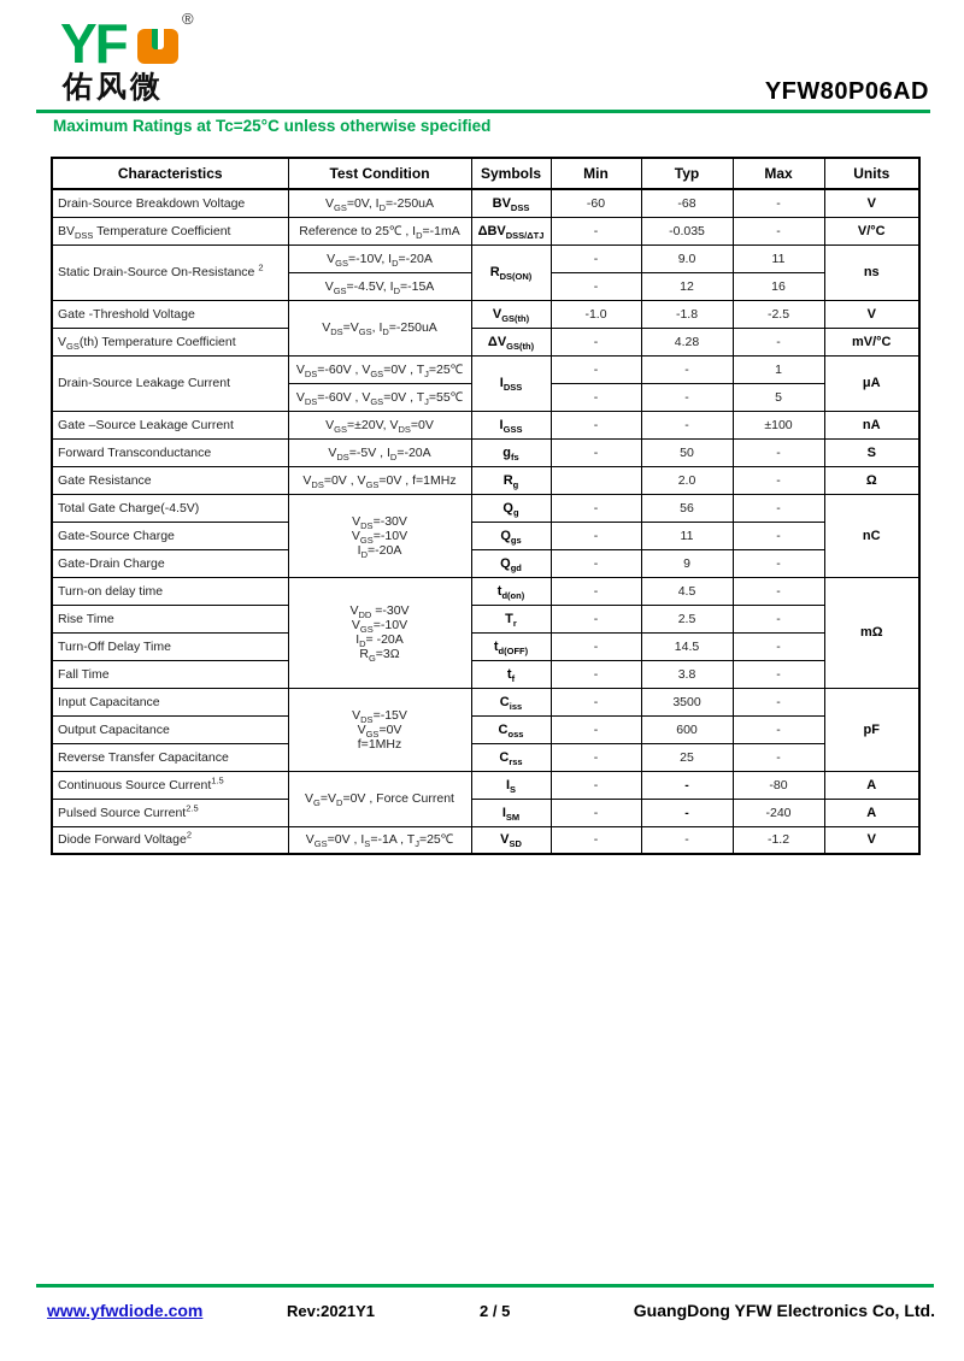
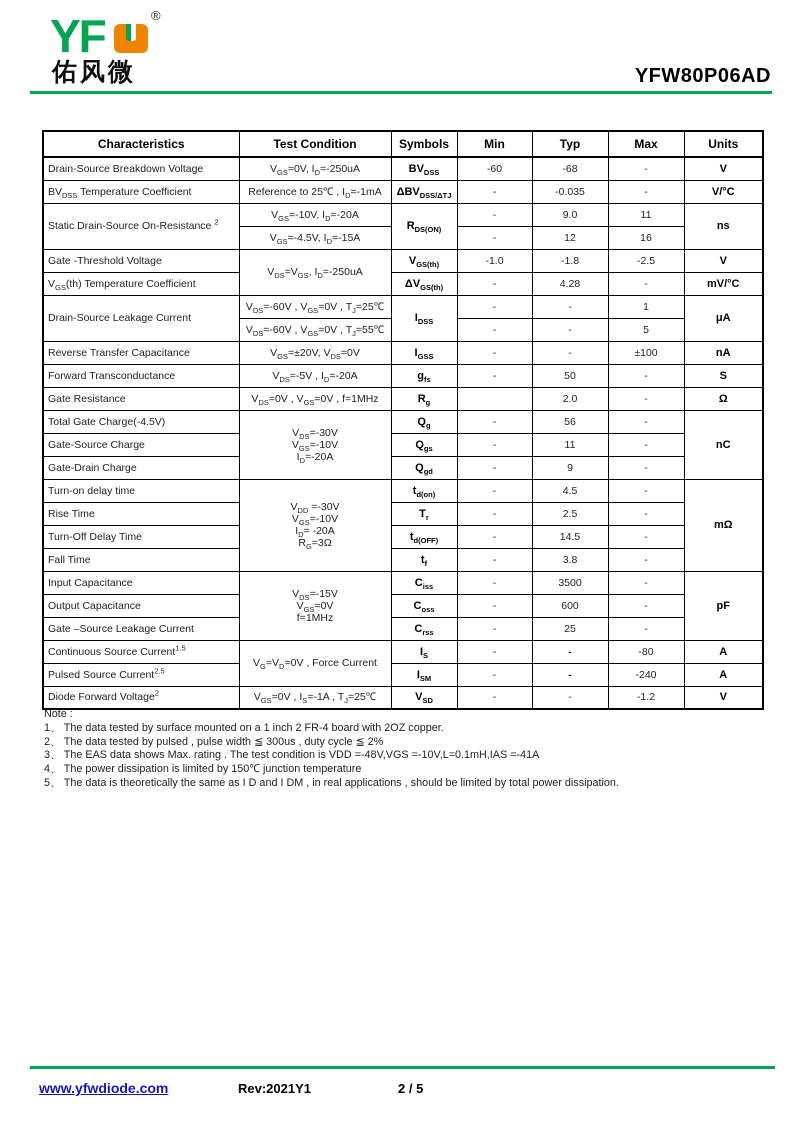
  YF
  ®
  佑风微
  YFW80P06AD
- Maximum Ratings at Tc=25°C unless otherwise specified
  Characteristics	Test Condition	Symbols	Min	Typ	Max	Units
  Drain-Source Breakdown Voltage	VGS=0V, ID=-250uA	BVDSS	-60	-68	-	V
  BVDSS Temperature Coefficient	Reference to 25℃ , ID=-1mA	ΔBVDSS/ΔTJ	-	-0.035	-	V/°C
  Static Drain-Source On-Resistance 2	VGS=-10V, ID=-20A	RDS(ON)	-	9.0	11	ns
  VGS=-4.5V, ID=-15A	-	12	16
  Gate -Threshold Voltage	VDS=VGS, ID=-250uA	VGS(th)	-1.0	-1.8	-2.5	V
  VGS(th) Temperature Coefficient	ΔVGS(th)	-	4.28	-	mV/°C
  Drain-Source Leakage Current	VDS=-60V , VGS=0V , TJ=25℃	IDSS	-	-	1	μA
  VDS=-60V , VGS=0V , TJ=55℃	-	-	5
- Gate –Source Leakage Current	VGS=±20V, VDS=0V	IGSS	-	-	±100	nA
+ Reverse Transfer Capacitance	VGS=±20V, VDS=0V	IGSS	-	-	±100	nA
  Forward Transconductance	VDS=-5V , ID=-20A	gfs	-	50	-	S
  Gate Resistance	VDS=0V , VGS=0V , f=1MHz	Rg		2.0	-	Ω
  Total Gate Charge(-4.5V)	VDS=-30VVGS=-10VID=-20A	Qg	-	56	-	nC
  Gate-Source Charge	Qgs	-	11	-
  Gate-Drain Charge	Qgd	-	9	-
  Turn-on delay time	VDD =-30VVGS=-10VID= -20ARG=3Ω	td(on)	-	4.5	-	mΩ
  Rise Time	Tr	-	2.5	-
  Turn-Off Delay Time	td(OFF)	-	14.5	-
  Fall Time	tf	-	3.8	-
  Input Capacitance	VDS=-15VVGS=0Vf=1MHz	Ciss	-	3500	-	pF
  Output Capacitance	Coss	-	600	-
- Reverse Transfer Capacitance	Crss	-	25	-
+ Gate –Source Leakage Current	Crss	-	25	-
  Continuous Source Current1.5	VG=VD=0V , Force Current	IS	-	-	-80	A
  Pulsed Source Current2.5	ISM	-	-	-240	A
  Diode Forward Voltage2	VGS=0V , IS=-1A , TJ=25℃	VSD	-	-	-1.2	V
+ Note :
+ 1、 The data tested by surface mounted on a 1 inch 2 FR-4 board with 2OZ copper.
+ 2、 The data tested by pulsed , pulse width ≦ 300us , duty cycle ≦ 2%
+ 3、 The EAS data shows Max. rating . The test condition is VDD =-48V,VGS =-10V,L=0.1mH,IAS =-41A
+ 4、 The power dissipation is limited by 150℃ junction temperature
+ 5、 The data is theoretically the same as I D and I DM , in real applications , should be limited by total power dissipation.
  www.yfwdiode.com
  Rev:2021Y1
  2 / 5
- GuangDong YFW Electronics Co, Ltd.
